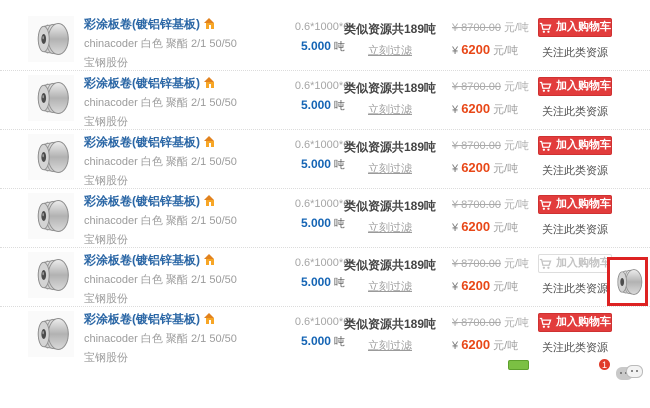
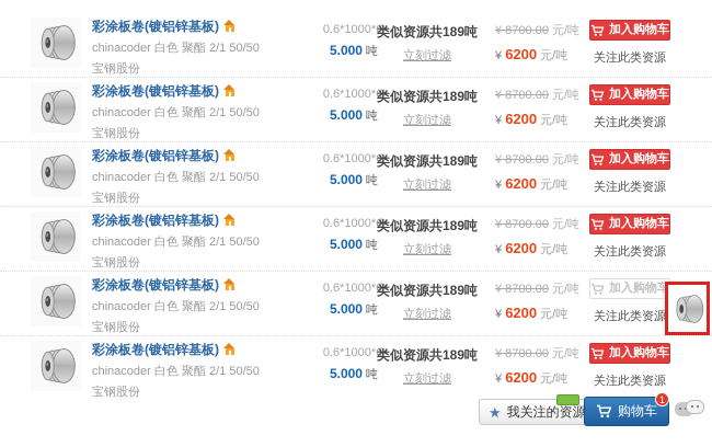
  彩涂板卷(镀铝锌基板)
  chinacoder 白色 聚酯 2/1 50/50
  宝钢股份
  0.6*1000*C
  5.000 吨
  类似资源共189吨
  立刻过滤
  ¥ 8700.00 元/吨
  ¥ 6200 元/吨
  加入购物车
  关注此类资源
  彩涂板卷(镀铝锌基板)
  chinacoder 白色 聚酯 2/1 50/50
  宝钢股份
  0.6*1000*C
  5.000 吨
  类似资源共189吨
  立刻过滤
  ¥ 8700.00 元/吨
  ¥ 6200 元/吨
  加入购物车
  关注此类资源
  彩涂板卷(镀铝锌基板)
  chinacoder 白色 聚酯 2/1 50/50
  宝钢股份
  0.6*1000*C
  5.000 吨
  类似资源共189吨
  立刻过滤
  ¥ 8700.00 元/吨
  ¥ 6200 元/吨
  加入购物车
  关注此类资源
  彩涂板卷(镀铝锌基板)
  chinacoder 白色 聚酯 2/1 50/50
  宝钢股份
  0.6*1000*C
  5.000 吨
  类似资源共189吨
  立刻过滤
  ¥ 8700.00 元/吨
  ¥ 6200 元/吨
  加入购物车
  关注此类资源
  彩涂板卷(镀铝锌基板)
  chinacoder 白色 聚酯 2/1 50/50
  宝钢股份
  0.6*1000*C
  5.000 吨
  类似资源共189吨
  立刻过滤
  ¥ 8700.00 元/吨
  ¥ 6200 元/吨
  加入购物车
  关注此类资源
  彩涂板卷(镀铝锌基板)
  chinacoder 白色 聚酯 2/1 50/50
  宝钢股份
  0.6*1000*C
  5.000 吨
  类似资源共189吨
  立刻过滤
  ¥ 8700.00 元/吨
  ¥ 6200 元/吨
  加入购物车
  关注此类资源
+ ★
+ 我关注的资源
+ 购物车
  1
